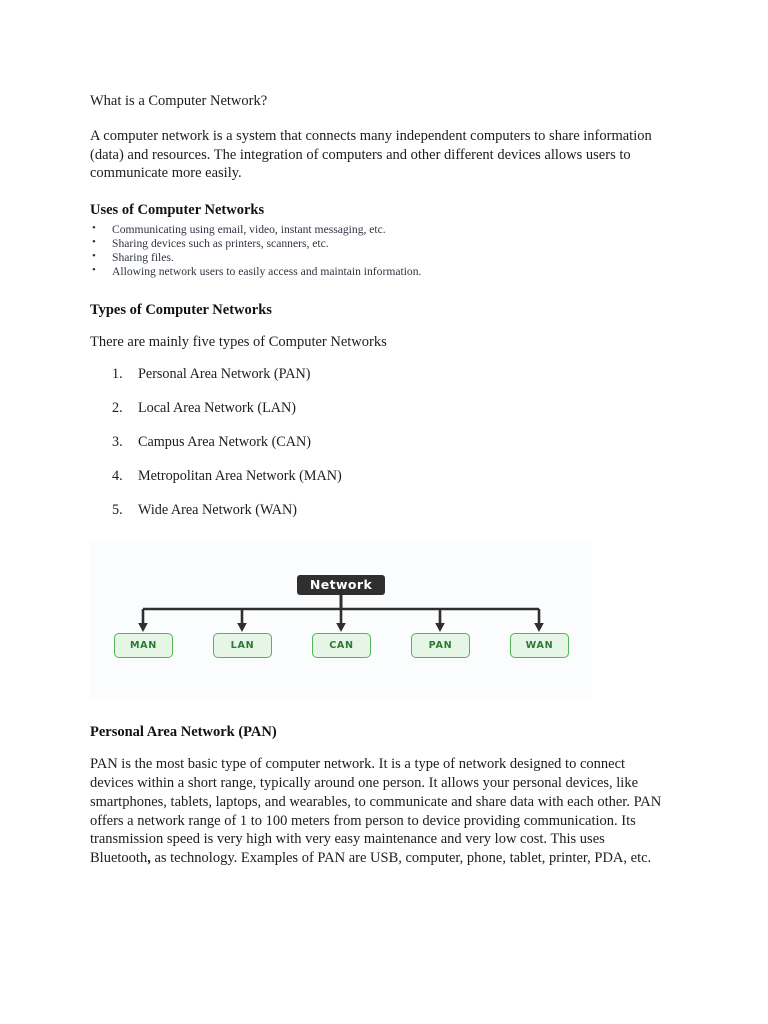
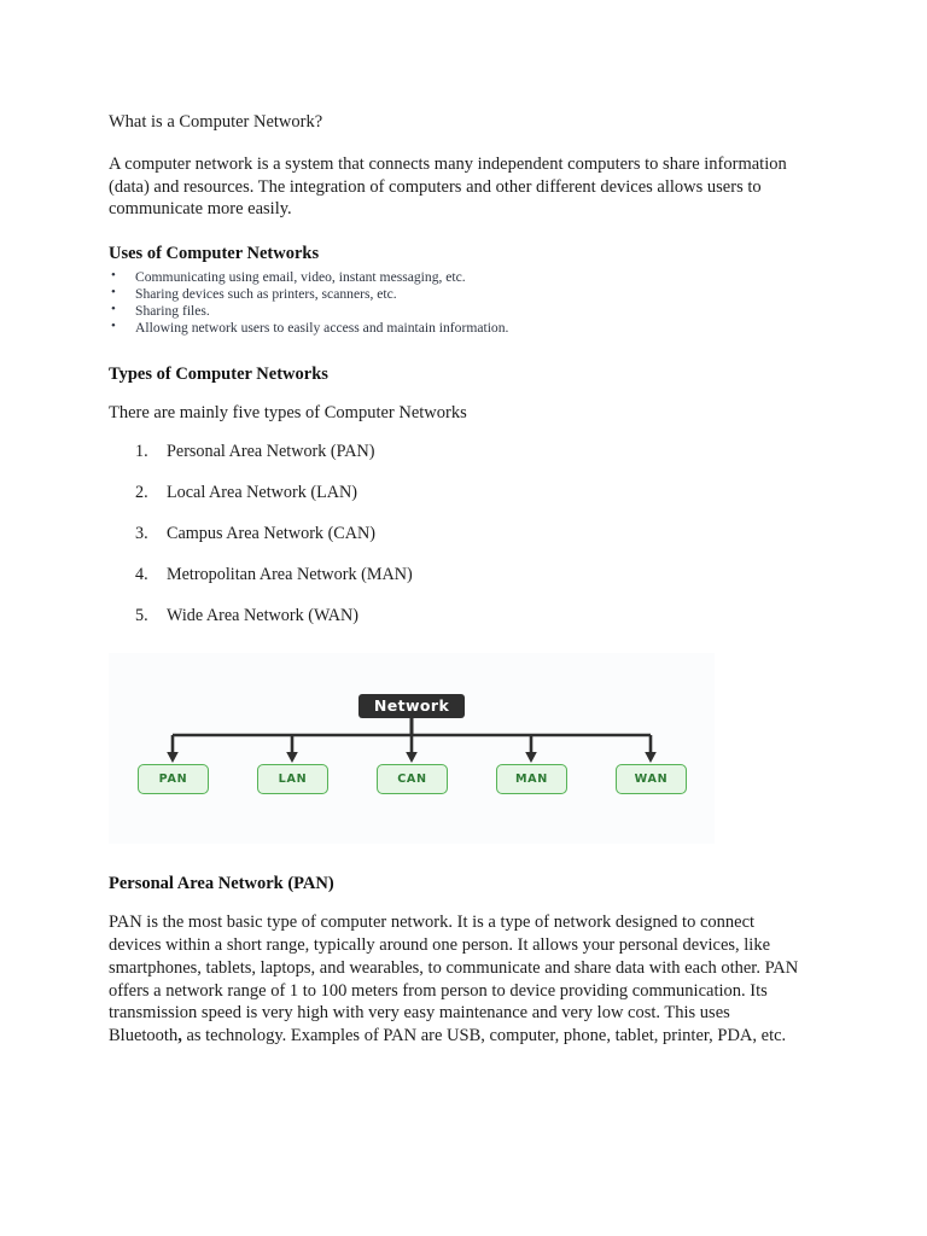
  What is a Computer Network?
  A computer network is a system that connects many independent computers to share information (data) and resources. The integration of computers and other different devices allows users to communicate more easily.
  Uses of Computer Networks
  Communicating using email, video, instant messaging, etc.
  Sharing devices such as printers, scanners, etc.
  Sharing files.
  Allowing network users to easily access and maintain information.
  Types of Computer Networks
  There are mainly five types of Computer Networks
  1.
  Personal Area Network (PAN)
  2.
  Local Area Network (LAN)
  3.
  Campus Area Network (CAN)
  4.
  Metropolitan Area Network (MAN)
  5.
  Wide Area Network (WAN)
  Network
- MAN
+ PAN
  LAN
  CAN
- PAN
+ MAN
  WAN
  Personal Area Network (PAN)
  PAN is the most basic type of computer network. It is a type of network designed to connect devices within a short range, typically around one person. It allows your personal devices, like smartphones, tablets, laptops, and wearables, to communicate and share data with each other. PAN offers a network range of 1 to 100 meters from person to device providing communication. Its transmission speed is very high with very easy maintenance and very low cost. This uses Bluetooth, as technology. Examples of PAN are USB, computer, phone, tablet, printer, PDA, etc.
